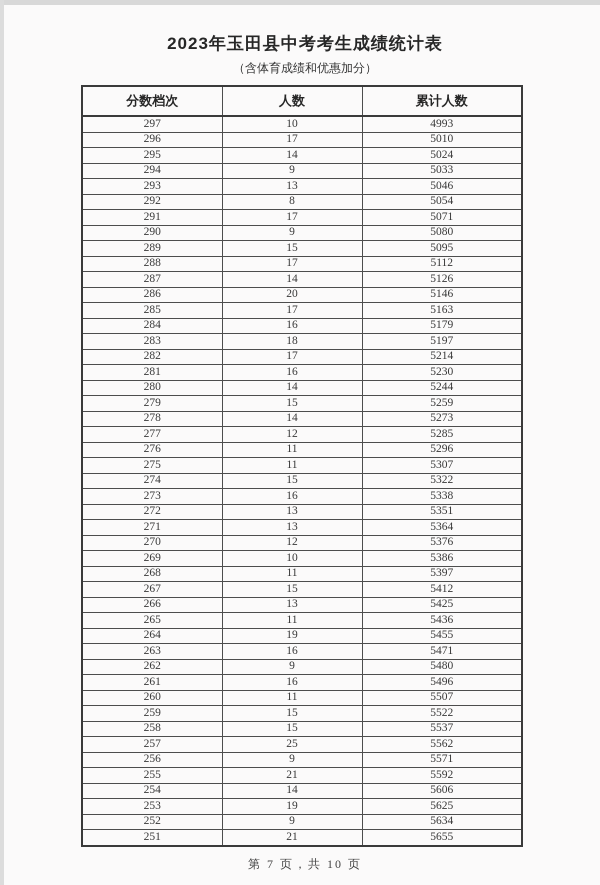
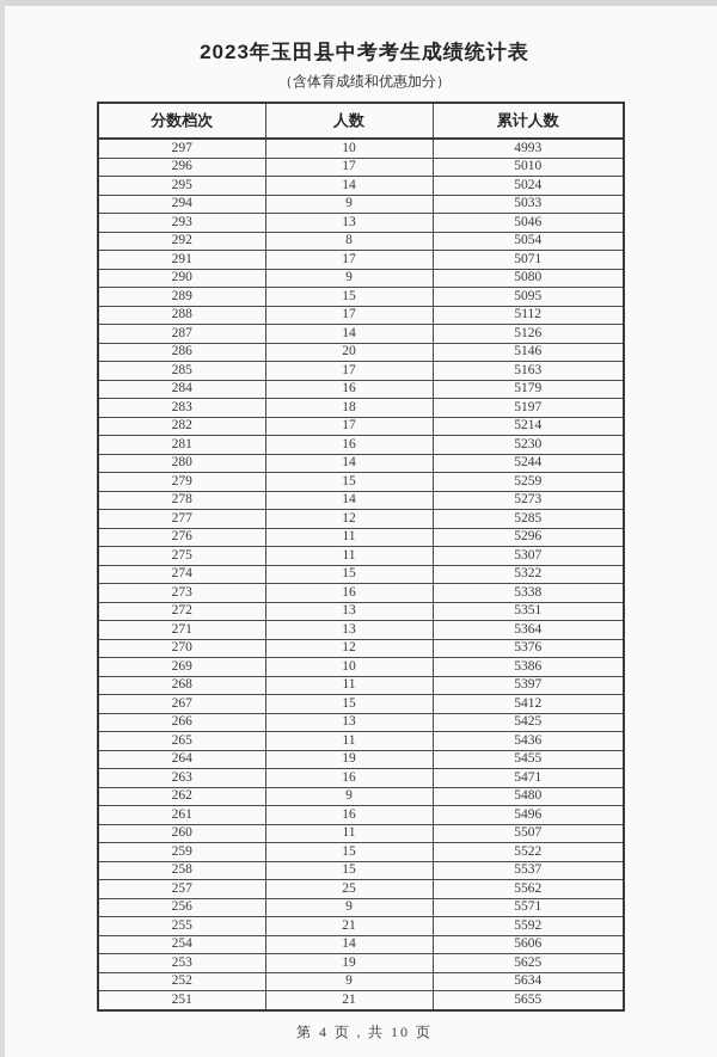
  2023年玉田县中考考生成绩统计表
  （含体育成绩和优惠加分）
  分数档次	人数	累计人数
  297	10	4993
  296	17	5010
  295	14	5024
  294	9	5033
  293	13	5046
  292	8	5054
  291	17	5071
  290	9	5080
  289	15	5095
  288	17	5112
  287	14	5126
  286	20	5146
  285	17	5163
  284	16	5179
  283	18	5197
  282	17	5214
  281	16	5230
  280	14	5244
  279	15	5259
  278	14	5273
  277	12	5285
  276	11	5296
  275	11	5307
  274	15	5322
  273	16	5338
  272	13	5351
  271	13	5364
  270	12	5376
  269	10	5386
  268	11	5397
  267	15	5412
  266	13	5425
  265	11	5436
  264	19	5455
  263	16	5471
  262	9	5480
  261	16	5496
  260	11	5507
  259	15	5522
  258	15	5537
  257	25	5562
  256	9	5571
  255	21	5592
  254	14	5606
  253	19	5625
  252	9	5634
  251	21	5655
- 第 7 页，共 10 页
+ 第 4 页，共 10 页
